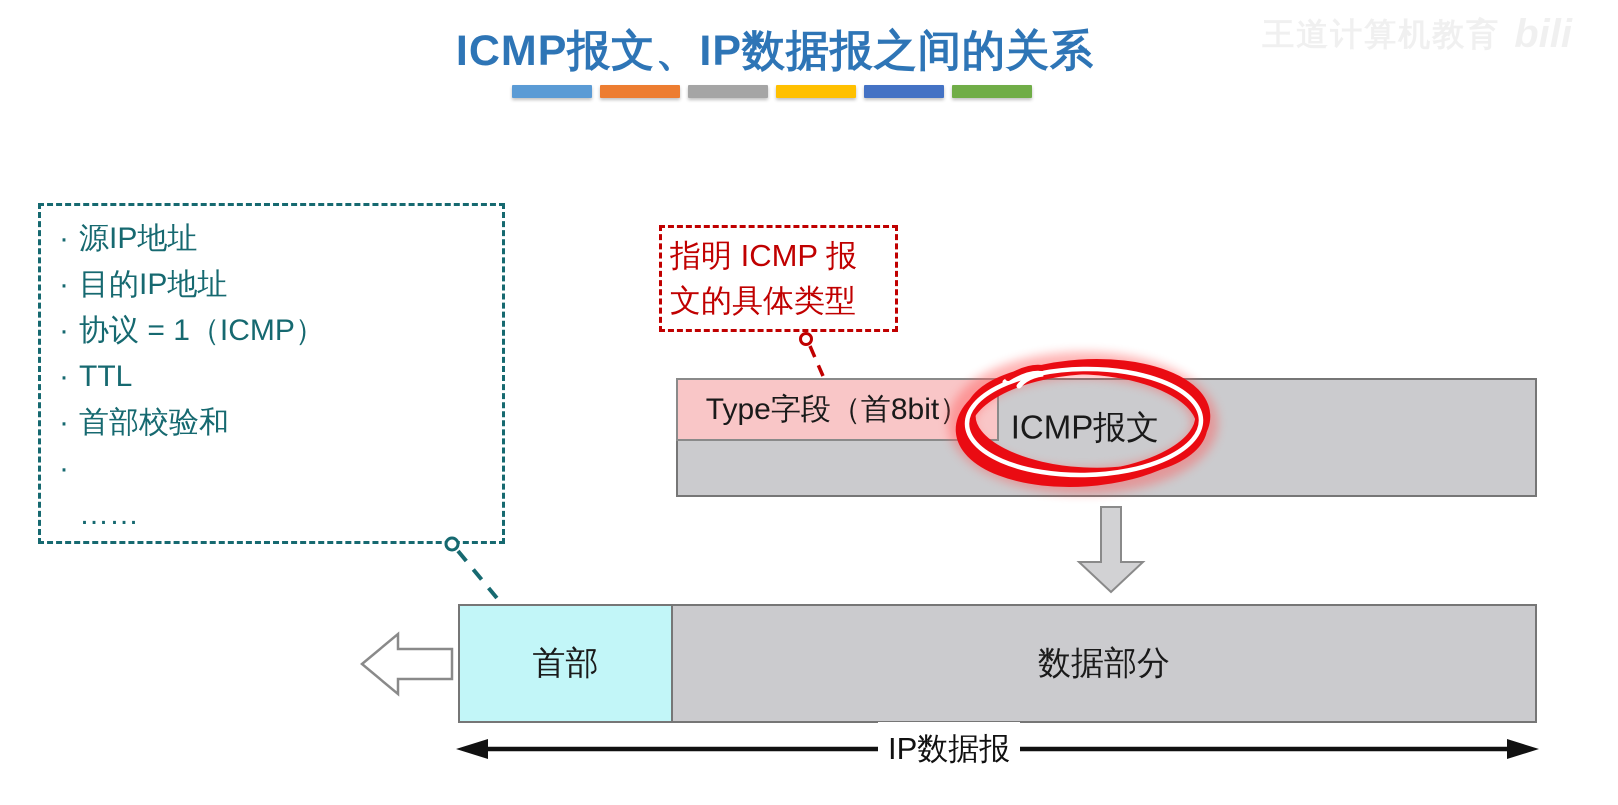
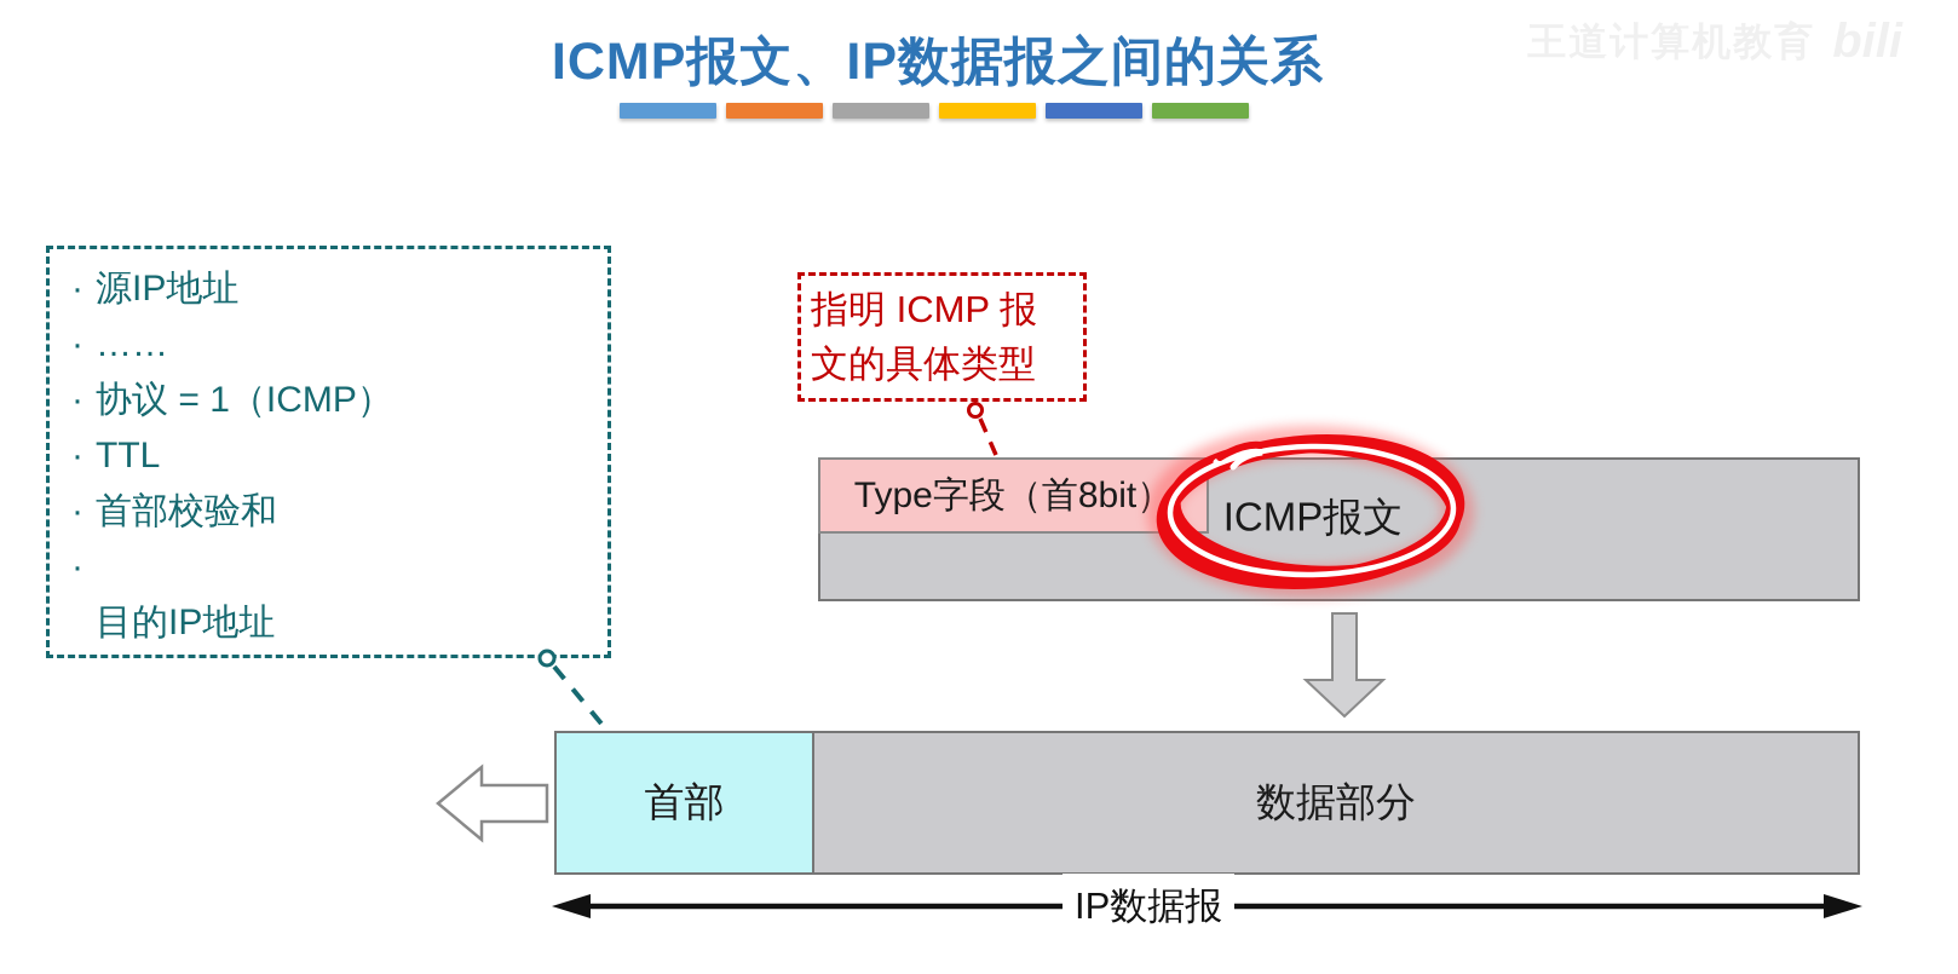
  ICMP报文、IP数据报之间的关系
  ·
  源IP地址
  ·
- 目的IP地址
+ ……
  ·
  协议 = 1（ICMP）
  ·
  TTL
  ·
  首部校验和
  ·
- ……
+ 目的IP地址
  指明 ICMP 报
  文的具体类型
  Type字段（首8bit）
  ICMP报文
  首部
  数据部分
  IP数据报
